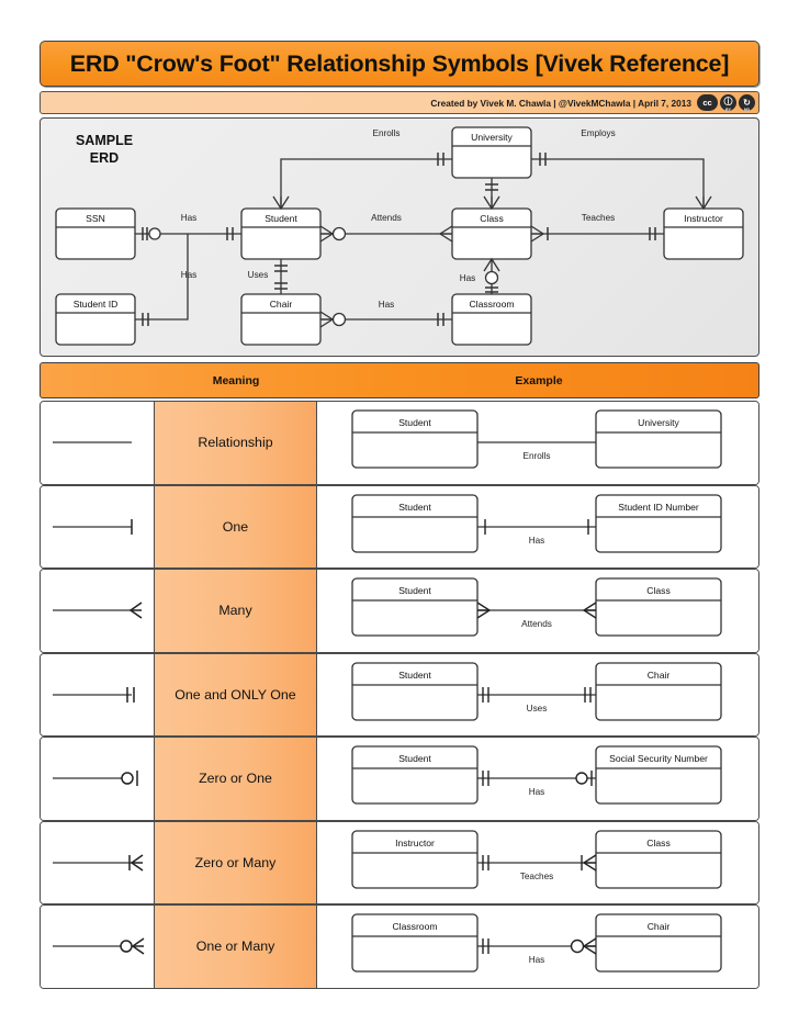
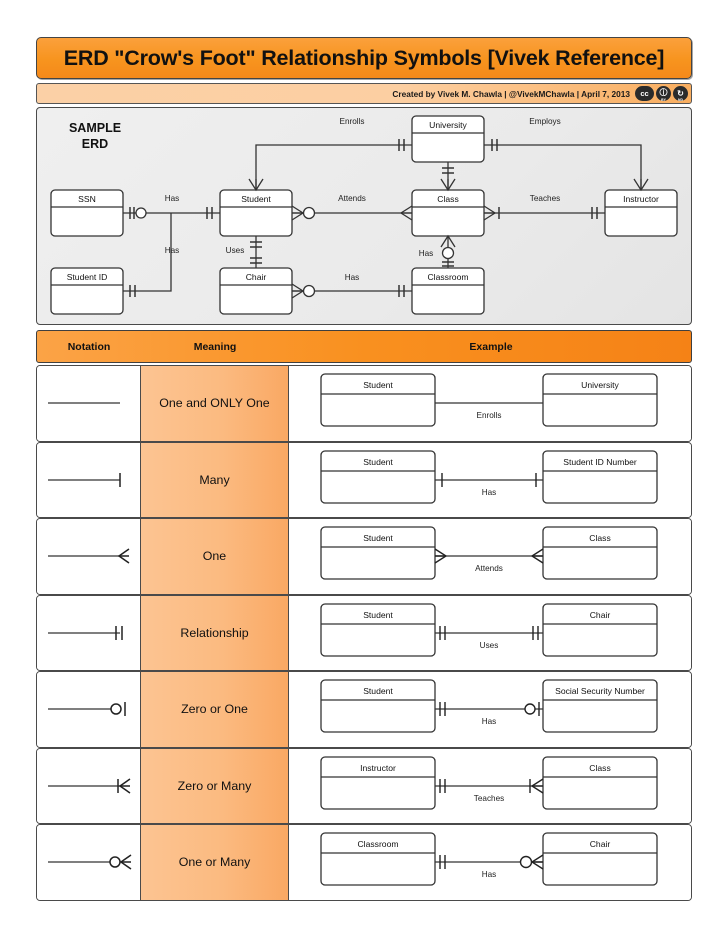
  ERD "Crow's Foot" Relationship Symbols [Vivek Reference]
  Created by Vivek M. Chawla | @VivekMChawla | April 7, 2013
  cc
  ⓘ
  ↻
  SAMPLE
  ERD
  SSN
  Student ID
  Student
  Chair
  University
  Class
  Classroom
  Instructor
  Has
  Has
  Uses
  Enrolls
  Attends
  Employs
  Teaches
  Has
  Has
+ Notation
  Meaning
  Example
- Relationship
+ One and ONLY One
  Student
  University
  Enrolls
- One
+ Many
  Student
  Student ID Number
  Has
- Many
+ One
  Student
  Class
  Attends
- One and ONLY One
+ Relationship
  Student
  Chair
  Uses
  Zero or One
  Student
  Social Security Number
  Has
  Zero or Many
  Instructor
  Class
  Teaches
  One or Many
  Classroom
  Chair
  Has
